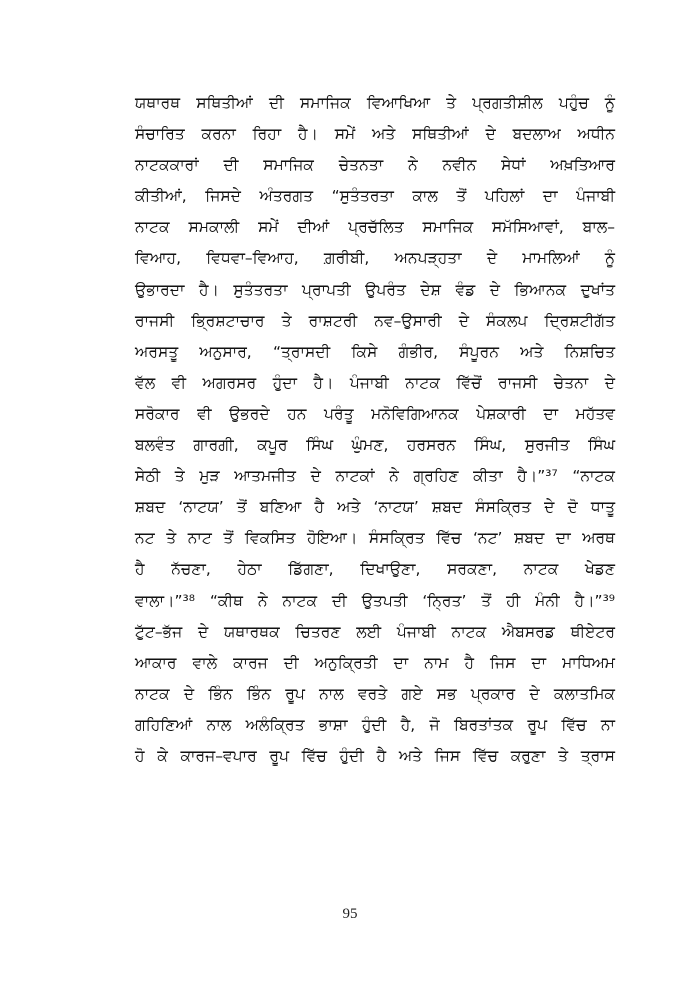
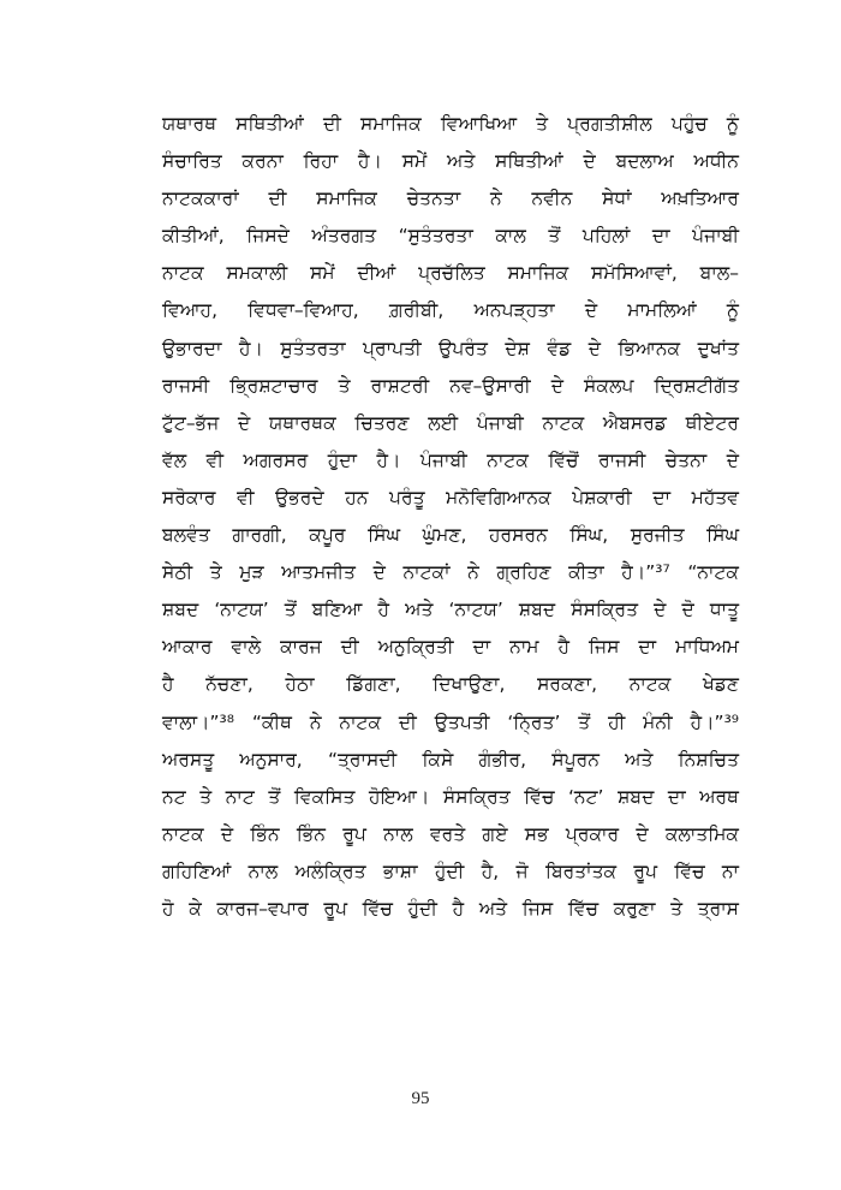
  ਯਥਾਰਥ ਸਥਿਤੀਆਂ ਦੀ ਸਮਾਜਿਕ ਵਿਆਖਿਆ ਤੇ ਪ੍ਰਗਤੀਸ਼ੀਲ ਪਹੁੰਚ ਨੂੰ
  ਸੰਚਾਰਿਤ ਕਰਨਾ ਰਿਹਾ ਹੈ। ਸਮੇਂ ਅਤੇ ਸਥਿਤੀਆਂ ਦੇ ਬਦਲਾਅ ਅਧੀਨ
  ਨਾਟਕਕਾਰਾਂ ਦੀ ਸਮਾਜਿਕ ਚੇਤਨਤਾ ਨੇ ਨਵੀਨ ਸੇਧਾਂ ਅਖ਼ਤਿਆਰ
  ਕੀਤੀਆਂ, ਜਿਸਦੇ ਅੰਤਰਗਤ “ਸੁਤੰਤਰਤਾ ਕਾਲ ਤੋਂ ਪਹਿਲਾਂ ਦਾ ਪੰਜਾਬੀ
  ਨਾਟਕ ਸਮਕਾਲੀ ਸਮੇਂ ਦੀਆਂ ਪ੍ਰਚੱਲਿਤ ਸਮਾਜਿਕ ਸਮੱਸਿਆਵਾਂ, ਬਾਲ–
  ਵਿਆਹ, ਵਿਧਵਾ–ਵਿਆਹ, ਗ਼ਰੀਬੀ, ਅਨਪੜ੍ਹਤਾ ਦੇ ਮਾਮਲਿਆਂ ਨੂੰ
  ਉਭਾਰਦਾ ਹੈ। ਸੁਤੰਤਰਤਾ ਪ੍ਰਾਪਤੀ ਉਪਰੰਤ ਦੇਸ਼ ਵੰਡ ਦੇ ਭਿਆਨਕ ਦੁਖਾਂਤ
  ਰਾਜਸੀ ਭ੍ਰਿਸ਼ਟਾਚਾਰ ਤੇ ਰਾਸ਼ਟਰੀ ਨਵ–ਉਸਾਰੀ ਦੇ ਸੰਕਲਪ ਦ੍ਰਿਸ਼ਟੀਗੱਤ
- ਅਰਸਤੂ ਅਨੁਸਾਰ, “ਤ੍ਰਾਸਦੀ ਕਿਸੇ ਗੰਭੀਰ, ਸੰਪੂਰਨ ਅਤੇ ਨਿਸ਼ਚਿਤ
+ ਟੁੱਟ–ਭੱਜ ਦੇ ਯਥਾਰਥਕ ਚਿਤਰਣ ਲਈ ਪੰਜਾਬੀ ਨਾਟਕ ਐਬਸਰਡ ਥੀਏਟਰ
  ਵੱਲ ਵੀ ਅਗਰਸਰ ਹੁੰਦਾ ਹੈ। ਪੰਜਾਬੀ ਨਾਟਕ ਵਿੱਚੋਂ ਰਾਜਸੀ ਚੇਤਨਾ ਦੇ
  ਸਰੋਕਾਰ ਵੀ ਉਭਰਦੇ ਹਨ ਪਰੰਤੂ ਮਨੋਵਿਗਿਆਨਕ ਪੇਸ਼ਕਾਰੀ ਦਾ ਮਹੱਤਵ
  ਬਲਵੰਤ ਗਾਰਗੀ, ਕਪੂਰ ਸਿੰਘ ਘੁੰਮਣ, ਹਰਸਰਨ ਸਿੰਘ, ਸੁਰਜੀਤ ਸਿੰਘ
  ਸੇਠੀ ਤੇ ਮੁੜ ਆਤਮਜੀਤ ਦੇ ਨਾਟਕਾਂ ਨੇ ਗ੍ਰਹਿਣ ਕੀਤਾ ਹੈ।”³⁷ “ਨਾਟਕ
  ਸ਼ਬਦ ‘ਨਾਟਯ’ ਤੋਂ ਬਣਿਆ ਹੈ ਅਤੇ ‘ਨਾਟਯ’ ਸ਼ਬਦ ਸੰਸਕ੍ਰਿਤ ਦੇ ਦੋ ਧਾਤੂ
- ਨਟ ਤੇ ਨਾਟ ਤੋਂ ਵਿਕਸਿਤ ਹੋਇਆ। ਸੰਸਕ੍ਰਿਤ ਵਿੱਚ ‘ਨਟ’ ਸ਼ਬਦ ਦਾ ਅਰਥ
+ ਆਕਾਰ ਵਾਲੇ ਕਾਰਜ ਦੀ ਅਨੁਕ੍ਰਿਤੀ ਦਾ ਨਾਮ ਹੈ ਜਿਸ ਦਾ ਮਾਧਿਅਮ
  ਹੈ ਨੱਚਣਾ, ਹੇਠਾ ਡਿੱਗਣਾ, ਦਿਖਾਉਣਾ, ਸਰਕਣਾ, ਨਾਟਕ ਖੇਡਣ
  ਵਾਲਾ।”³⁸ “ਕੀਥ ਨੇ ਨਾਟਕ ਦੀ ਉਤਪਤੀ ‘ਨ੍ਰਿਤ’ ਤੋਂ ਹੀ ਮੰਨੀ ਹੈ।”³⁹
- ਟੁੱਟ–ਭੱਜ ਦੇ ਯਥਾਰਥਕ ਚਿਤਰਣ ਲਈ ਪੰਜਾਬੀ ਨਾਟਕ ਐਬਸਰਡ ਥੀਏਟਰ
+ ਅਰਸਤੂ ਅਨੁਸਾਰ, “ਤ੍ਰਾਸਦੀ ਕਿਸੇ ਗੰਭੀਰ, ਸੰਪੂਰਨ ਅਤੇ ਨਿਸ਼ਚਿਤ
- ਆਕਾਰ ਵਾਲੇ ਕਾਰਜ ਦੀ ਅਨੁਕ੍ਰਿਤੀ ਦਾ ਨਾਮ ਹੈ ਜਿਸ ਦਾ ਮਾਧਿਅਮ
+ ਨਟ ਤੇ ਨਾਟ ਤੋਂ ਵਿਕਸਿਤ ਹੋਇਆ। ਸੰਸਕ੍ਰਿਤ ਵਿੱਚ ‘ਨਟ’ ਸ਼ਬਦ ਦਾ ਅਰਥ
  ਨਾਟਕ ਦੇ ਭਿੰਨ ਭਿੰਨ ਰੂਪ ਨਾਲ ਵਰਤੇ ਗਏ ਸਭ ਪ੍ਰਕਾਰ ਦੇ ਕਲਾਤਮਿਕ
  ਗਹਿਣਿਆਂ ਨਾਲ ਅਲੰਕ੍ਰਿਤ ਭਾਸ਼ਾ ਹੁੰਦੀ ਹੈ, ਜੋ ਬਿਰਤਾਂਤਕ ਰੂਪ ਵਿੱਚ ਨਾ
  ਹੋ ਕੇ ਕਾਰਜ–ਵਪਾਰ ਰੂਪ ਵਿੱਚ ਹੁੰਦੀ ਹੈ ਅਤੇ ਜਿਸ ਵਿੱਚ ਕਰੁਣਾ ਤੇ ਤ੍ਰਾਸ
  95
